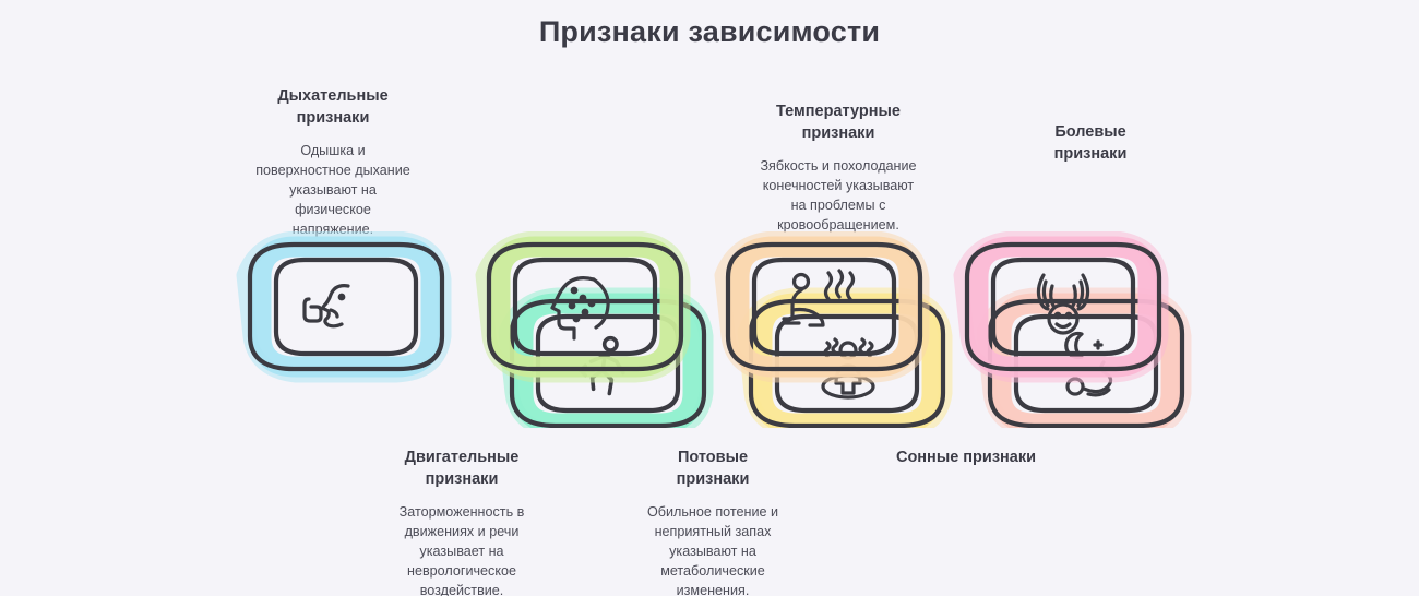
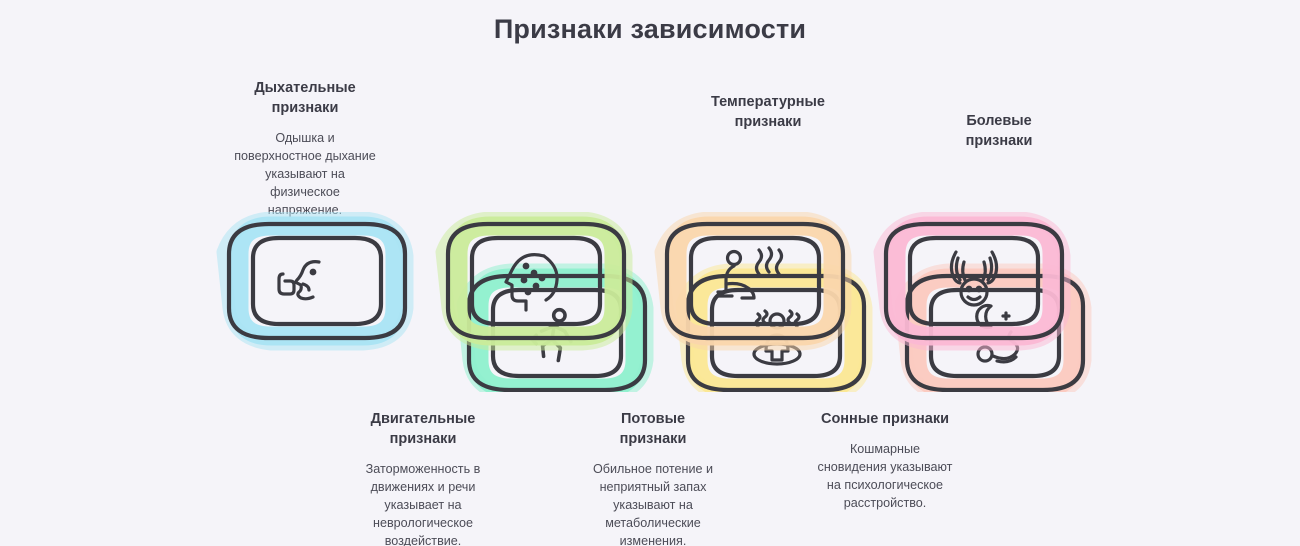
  Признаки зависимости
  Дыхательные
  признаки
  Одышка и
  поверхностное дыхание
  указывают на
  физическое
  напряжение.
  Температурные
  признаки
- Зябкость и похолодание
- конечностей указывают
- на проблемы с
- кровообращением.
  Болевые
  признаки
  Двигательные
  признаки
  Заторможенность в
  движениях и речи
  указывает на
  неврологическое
  воздействие.
  Потовые
  признаки
  Обильное потение и
  неприятный запах
  указывают на
  метаболические
  изменения.
  Сонные признаки
+ Кошмарные
+ сновидения указывают
+ на психологическое
+ расстройство.
